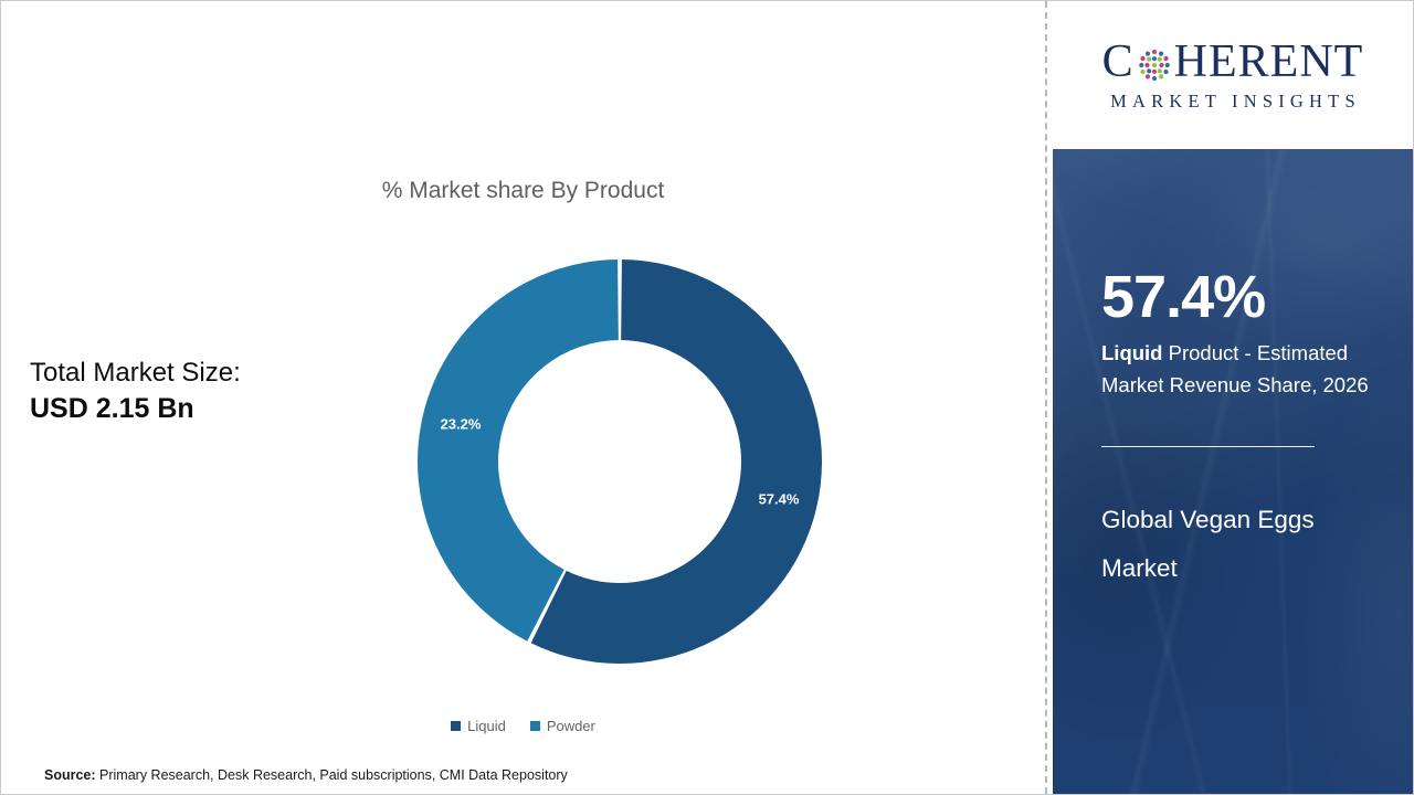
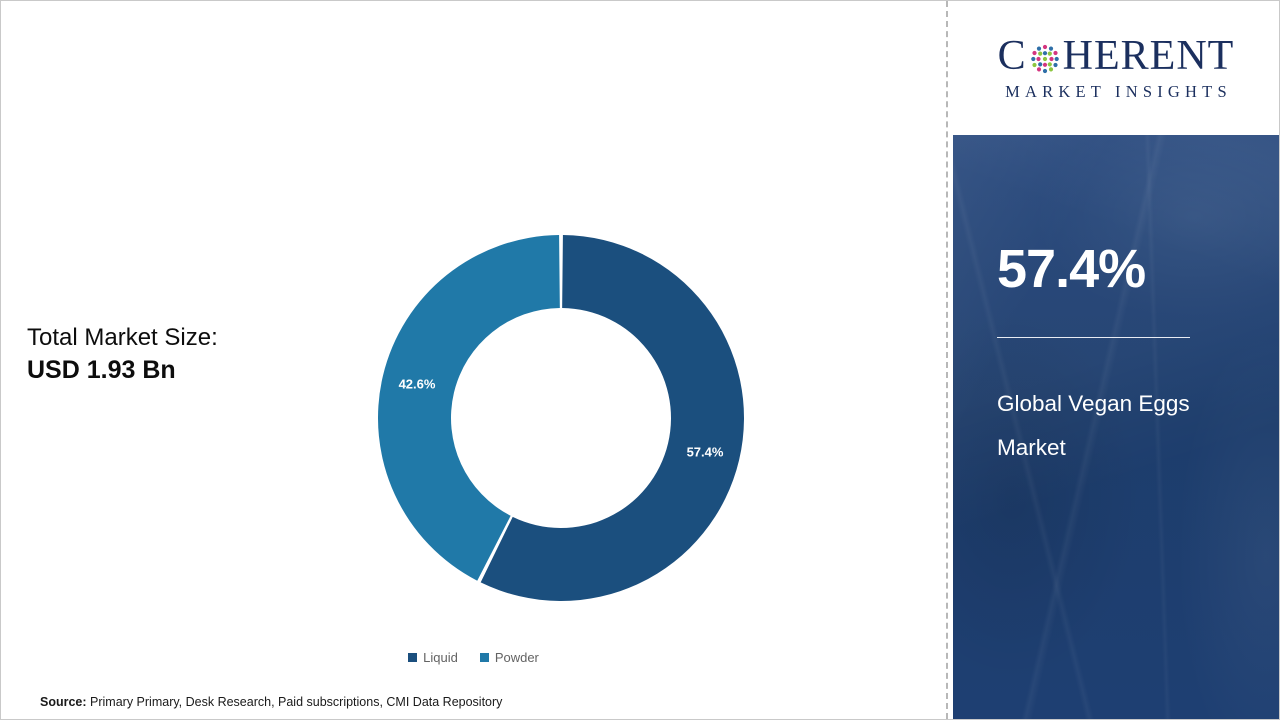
- % Market share By Product
  Total Market Size:
- USD 2.15 Bn
+ USD 1.93 Bn
  57.4%
- 23.2%
+ 42.6%
  Liquid
  Powder
- Source: Primary Research, Desk Research, Paid subscriptions, CMI Data Repository
+ Source: Primary Primary, Desk Research, Paid subscriptions, CMI Data Repository
  C
  HERENT
  MARKET INSIGHTS
  57.4%
- Liquid Product - Estimated Market Revenue Share, 2026
  Global Vegan Eggs Market
